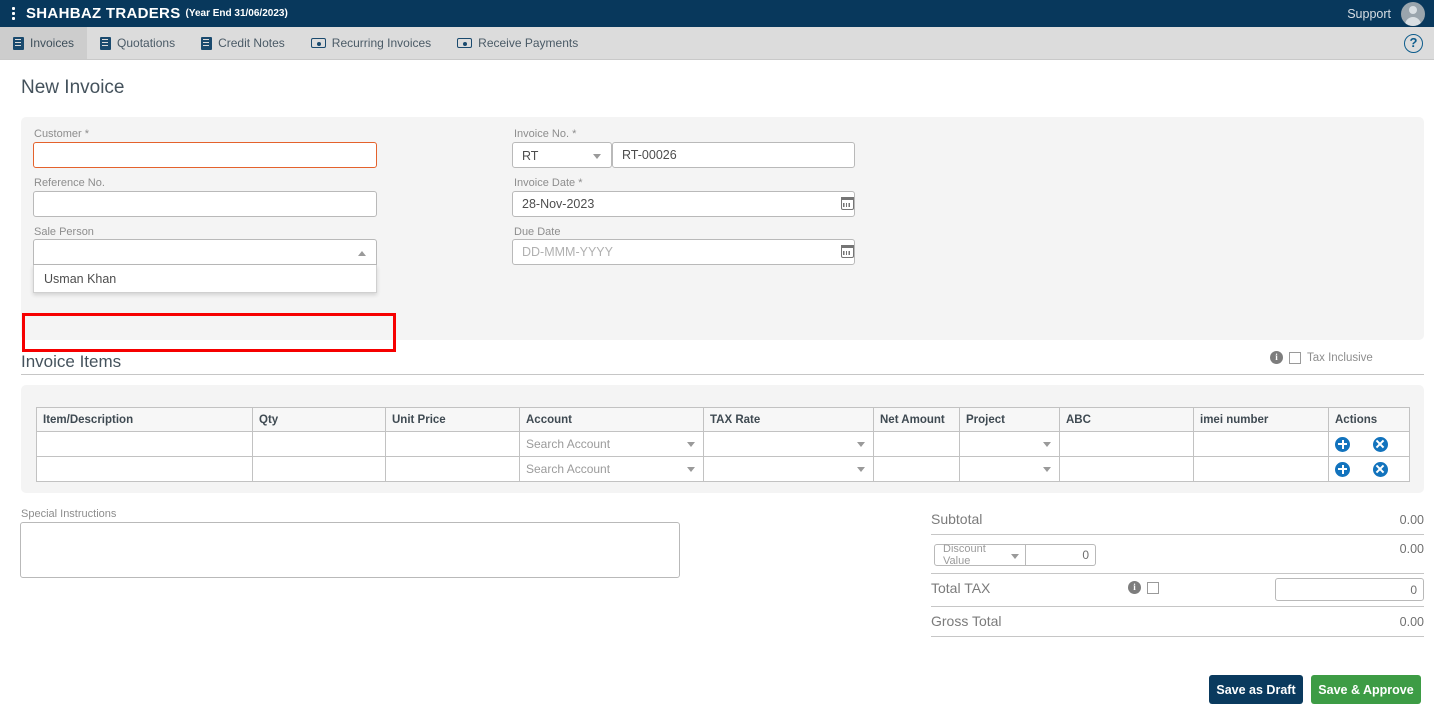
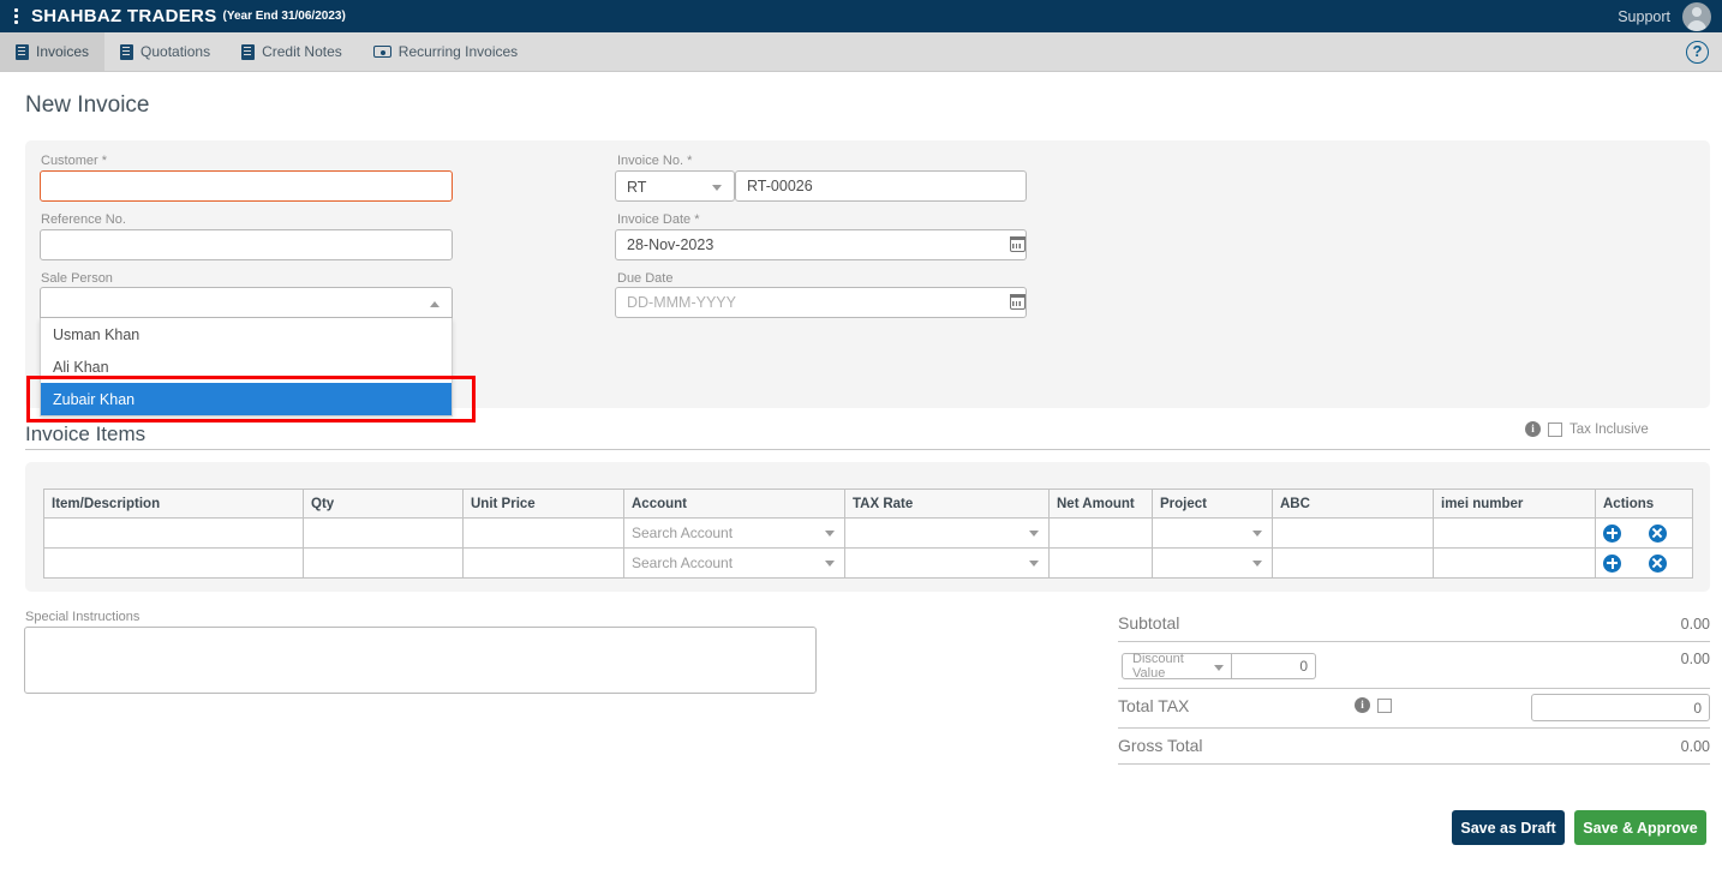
  SHAHBAZ TRADERS
  (Year End 31/06/2023)
  Support
  Invoices
  Quotations
  Credit Notes
  Recurring Invoices
- Receive Payments
  ?
  New Invoice
  Customer *
  Reference No.
  Sale Person
  Usman Khan
+ Ali Khan
+ Zubair Khan
  Invoice No. *
  RT
  RT-00026
  Invoice Date *
  28-Nov-2023
  Due Date
  DD-MMM-YYYY
  Invoice Items
  i
  Tax Inclusive
  Item/Description	Qty	Unit Price	Account	TAX Rate	Net Amount	Project	ABC	imei number	Actions
  			Search Account
  			Search Account
  Special Instructions
  Subtotal
  0.00
  Discount Value
  0
  0.00
  Total TAX
  i
  0
  Gross Total
  0.00
  Save as Draft
  Save & Approve
